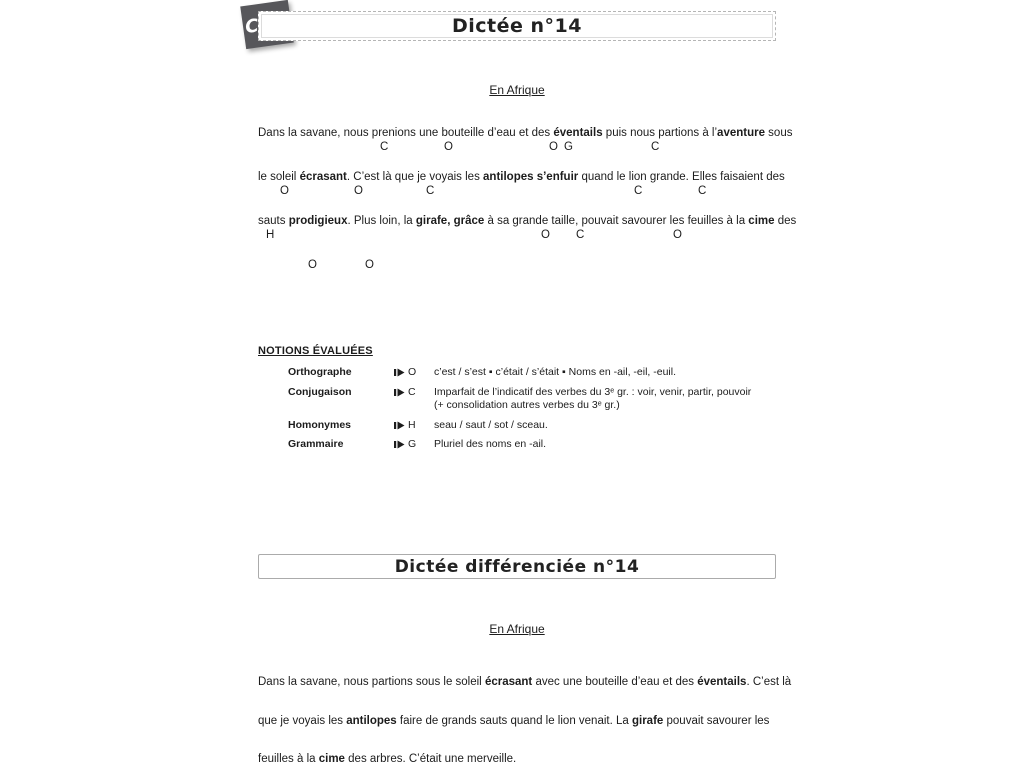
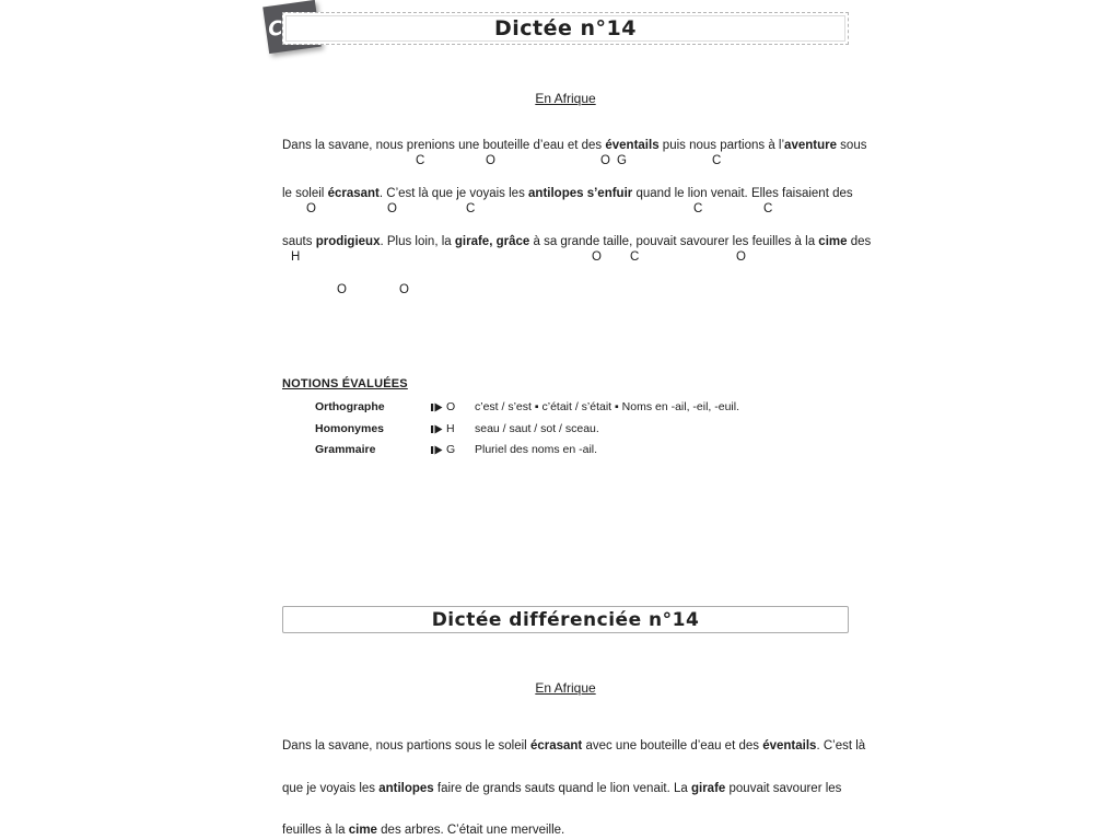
  Dictée n°14
  En Afrique
  Dans la savane, nous prenions une bouteille d’eau et des éventails puis nous partions à l’aventure sous
  C
  O
  O
  G
  C
- le soleil écrasant. C’est là que je voyais les antilopes s’enfuir quand le lion grande. Elles faisaient des
+ le soleil écrasant. C’est là que je voyais les antilopes s’enfuir quand le lion venait. Elles faisaient des
  O
  O
  C
  C
  C
  sauts prodigieux. Plus loin, la girafe, grâce à sa grande taille, pouvait savourer les feuilles à la cime des
  H
  O
  C
  O
  O
  O
  NOTIONS ÉVALUÉES
  Orthographe
  O c’est / s’est ▪ c’était / s’était ▪ Noms en -ail, -eil, -euil.
- Conjugaison
- C Imparfait de l’indicatif des verbes du 3ᵉ gr. : voir, venir, partir, pouvoir
- (+ consolidation autres verbes du 3ᵉ gr.)
  Homonymes
  H seau / saut / sot / sceau.
  Grammaire
  G Pluriel des noms en -ail.
  Dictée différenciée n°14
  En Afrique
  Dans la savane, nous partions sous le soleil écrasant avec une bouteille d’eau et des éventails. C’est là
  que je voyais les antilopes faire de grands sauts quand le lion venait. La girafe pouvait savourer les
  feuilles à la cime des arbres. C’était une merveille.
